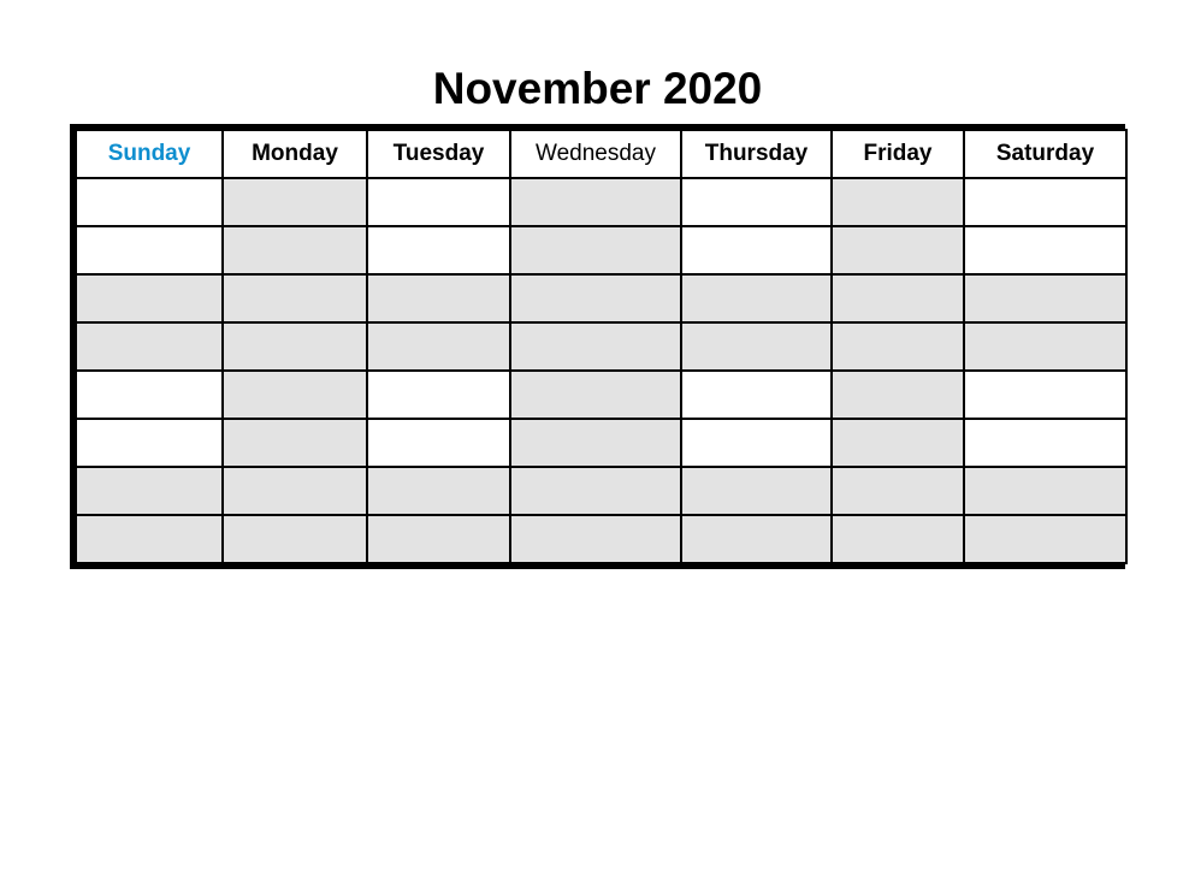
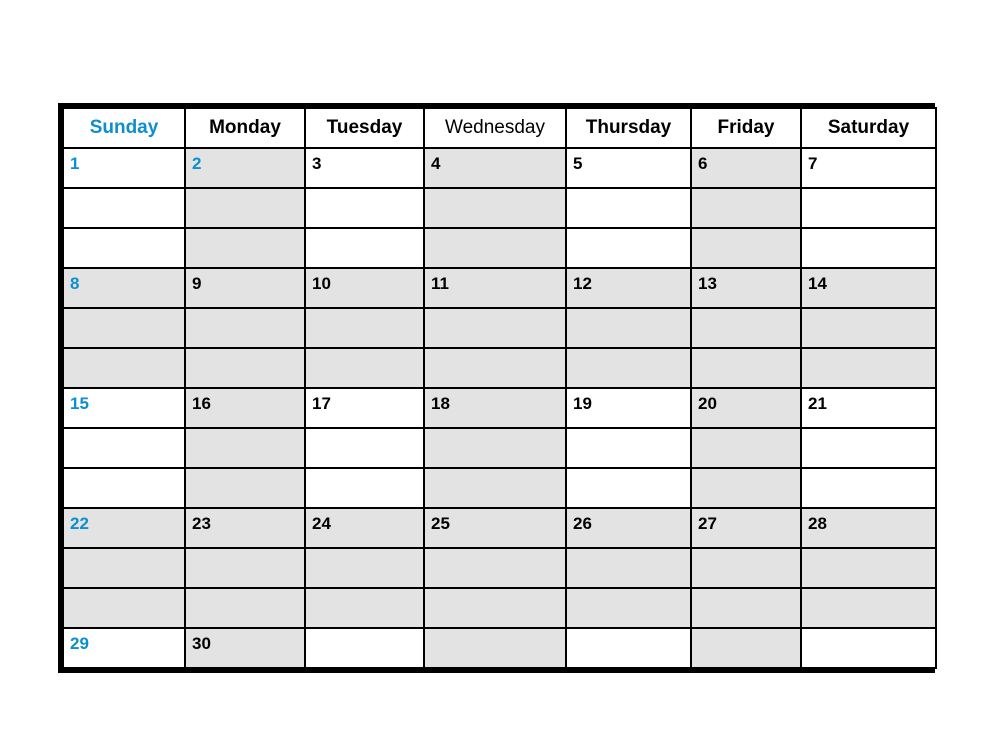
- November 2020
  Sunday	Monday	Tuesday	Wednesday	Thursday	Friday	Saturday
+ 1	2	3	4	5	6	7
+ 8	9	10	11	12	13	14
+ 15	16	17	18	19	20	21
+ 22	23	24	25	26	27	28
+ 29	30
